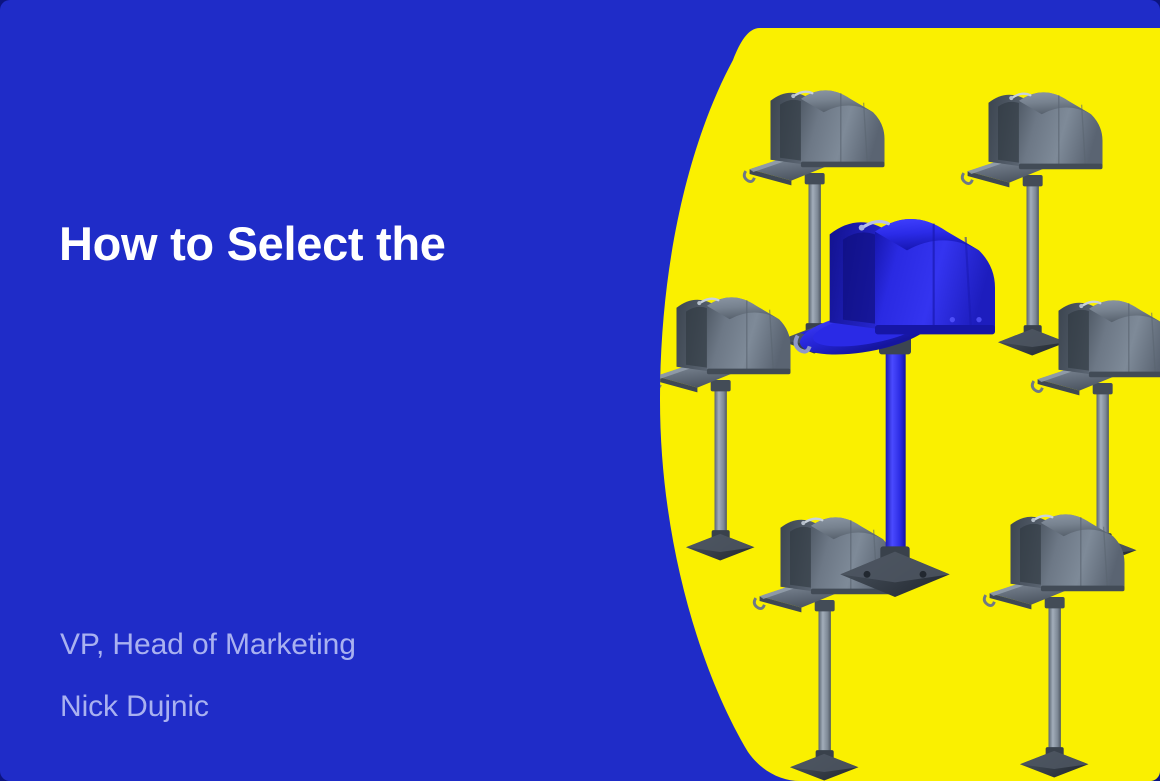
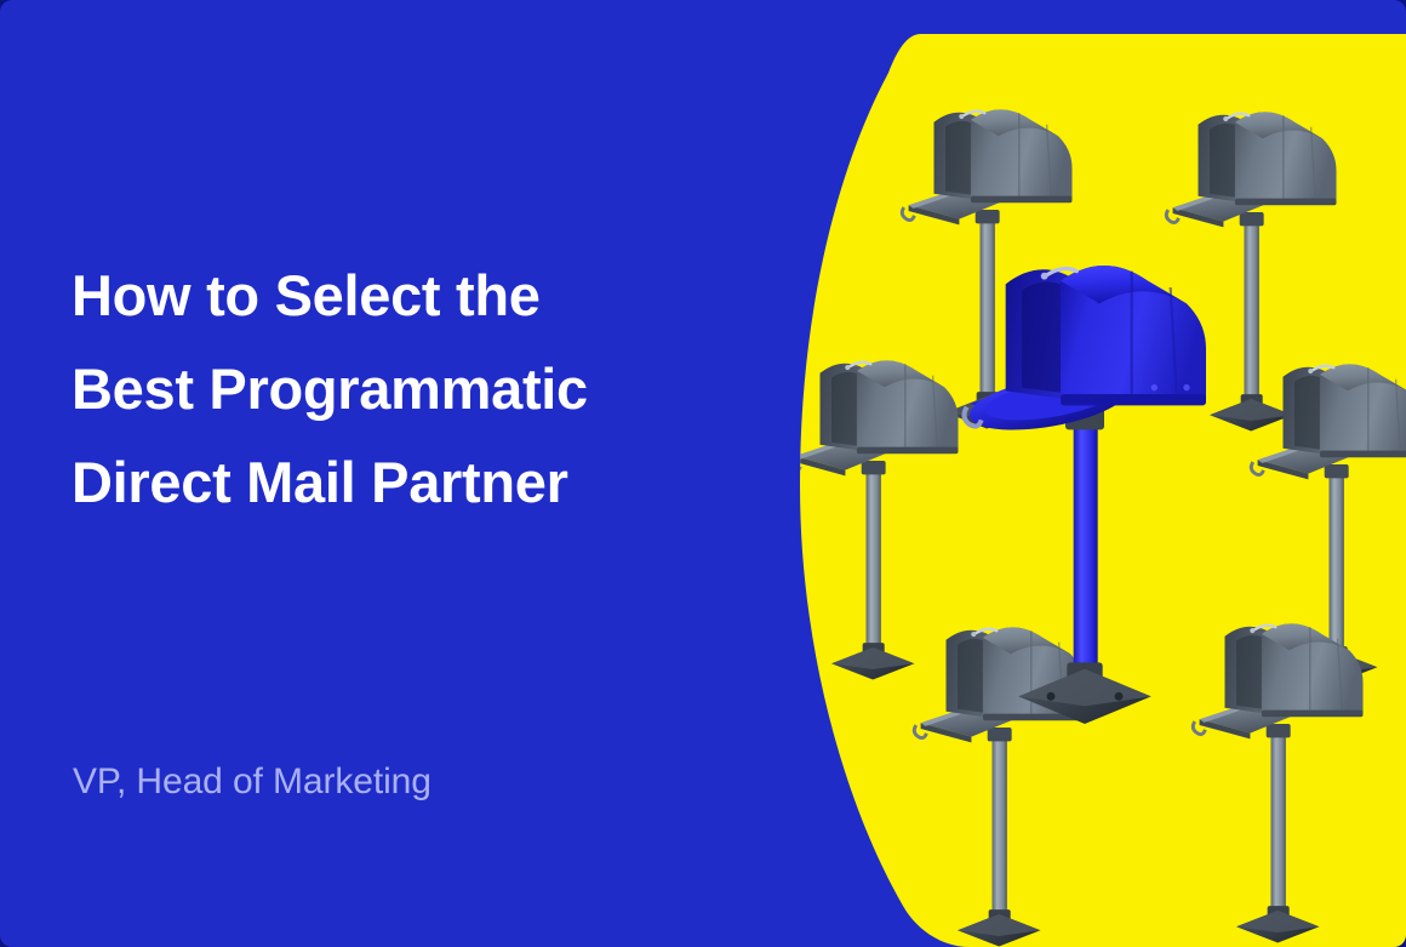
  How to Select the
+ Best Programmatic
+ Direct Mail Partner
  VP, Head of Marketing
- Nick Dujnic
